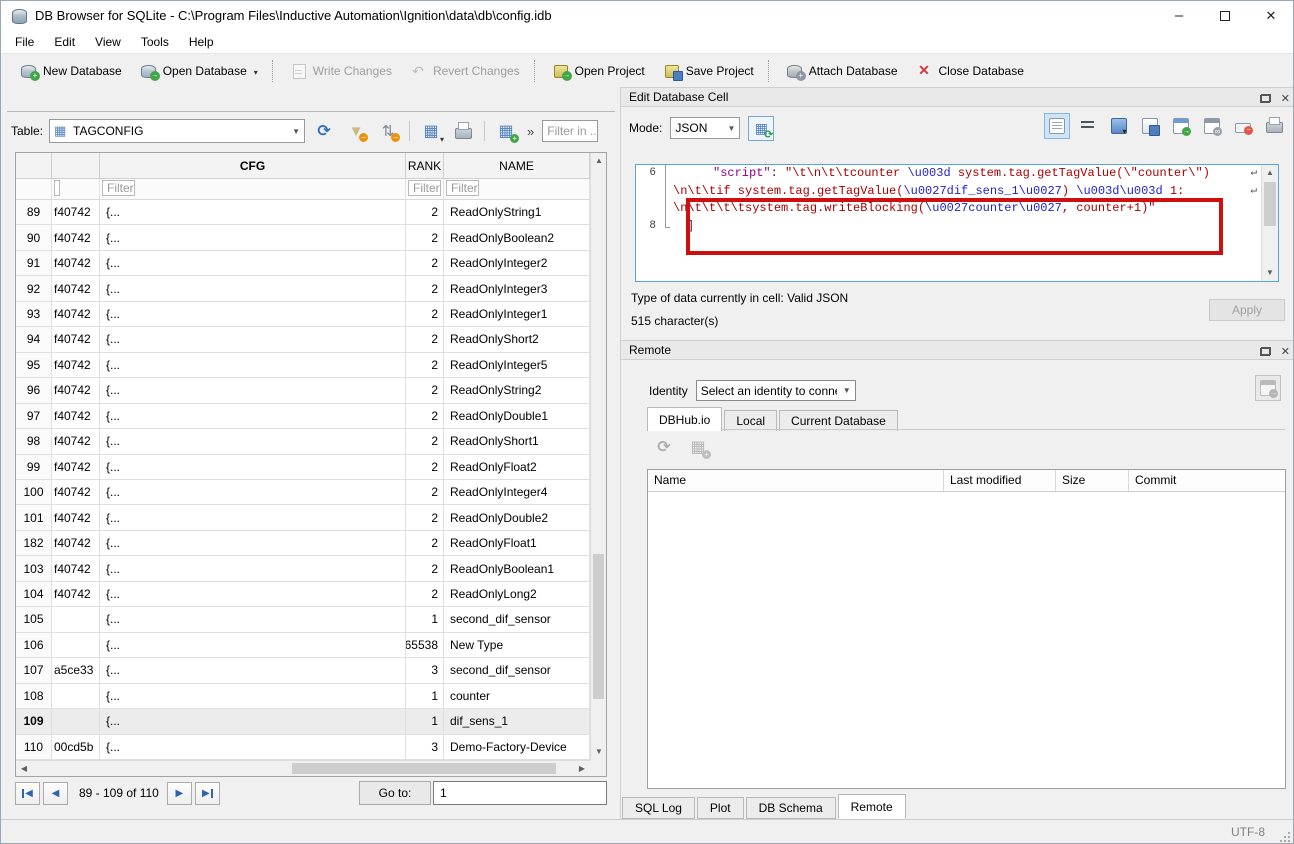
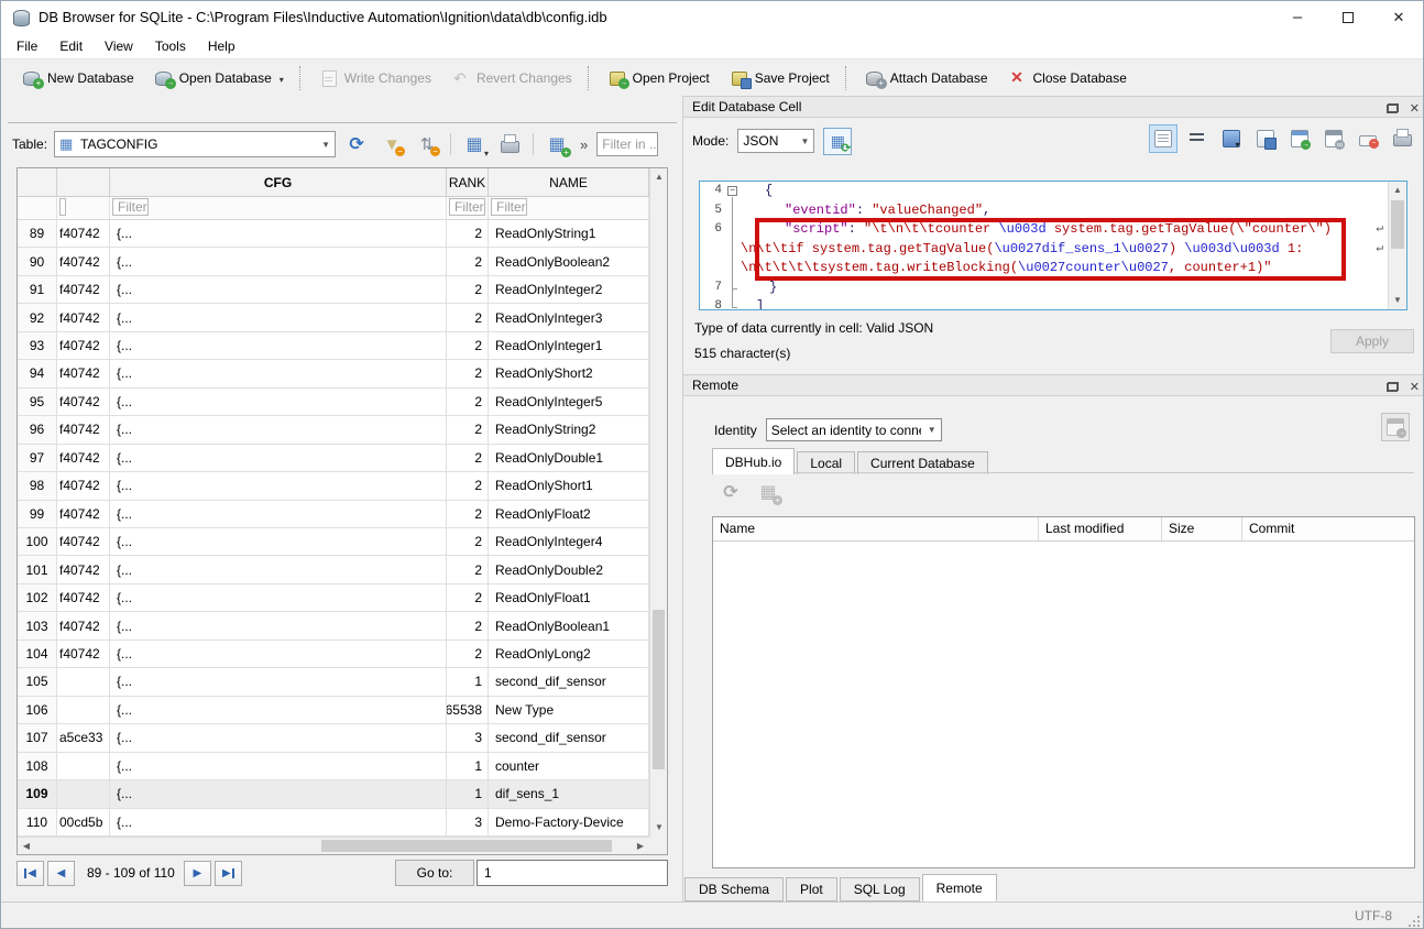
  DB Browser for SQLite - C:\Program Files\Inductive Automation\Ignition\data\db\config.idb
  –
  ✕
  File
  Edit
  View
  Tools
  Help
  New Database
  Open Database
  Write Changes
  Revert Changes
  Open Project
  Save Project
  Attach Database
  Close Database
  Table:
  ▦
  TAGCONFIG
  ▼
  »
  Filter in ..
  CFG
  RANK
  NAME
  Filter
  Filter
  Filter
  89
  f40742
  {...
  2
  ReadOnlyString1
  90
  f40742
  {...
  2
  ReadOnlyBoolean2
  91
  f40742
  {...
  2
  ReadOnlyInteger2
  92
  f40742
  {...
  2
  ReadOnlyInteger3
  93
  f40742
  {...
  2
  ReadOnlyInteger1
  94
  f40742
  {...
  2
  ReadOnlyShort2
  95
  f40742
  {...
  2
  ReadOnlyInteger5
  96
  f40742
  {...
  2
  ReadOnlyString2
  97
  f40742
  {...
  2
  ReadOnlyDouble1
  98
  f40742
  {...
  2
  ReadOnlyShort1
  99
  f40742
  {...
  2
  ReadOnlyFloat2
  100
  f40742
  {...
  2
  ReadOnlyInteger4
  101
  f40742
  {...
  2
  ReadOnlyDouble2
- 182
+ 102
  f40742
  {...
  2
  ReadOnlyFloat1
  103
  f40742
  {...
  2
  ReadOnlyBoolean1
  104
  f40742
  {...
  2
  ReadOnlyLong2
  105
  {...
  1
  second_dif_sensor
  106
  {...
  65538
  New Type
  107
  a5ce33
  {...
  3
  second_dif_sensor
  108
  {...
  1
  counter
  109
  {...
  1
  dif_sens_1
  110
  00cd5b
  {...
  3
  Demo-Factory-Device
  ▲
  ▼
  ◀
  ▶
  ◀
  ◀
  89 - 109 of 110
  ▶
  ▶
  Go to:
  1
  Edit Database Cell
  ✕
  Mode:
  JSON
  ▼
  ▦
  ⟳
+ 4
+ −
+ {
+ 5
+ "eventid": "valueChanged",
  6
  "script": "\t\n\t\tcounter \u003d system.tag.getTagValue(\"counter\")
  ↵
  \n\t\tif system.tag.getTagValue(\u0027dif_sens_1\u0027) \u003d\u003d 1:
  ↵
  \n\t\t\t\tsystem.tag.writeBlocking(\u0027counter\u0027, counter+1)"
+ 7
+ }
  8
  ]
  ▲
  ▼
  Type of data currently in cell: Valid JSON
  515 character(s)
  Apply
  Remote
  ✕
  Identity
  Select an identity to conn
  ▼
  DBHub.io
  Local
  Current Database
  Name
  Last modified
  Size
  Commit
- SQL Log
+ DB Schema
  Plot
- DB Schema
+ SQL Log
  Remote
  UTF-8
